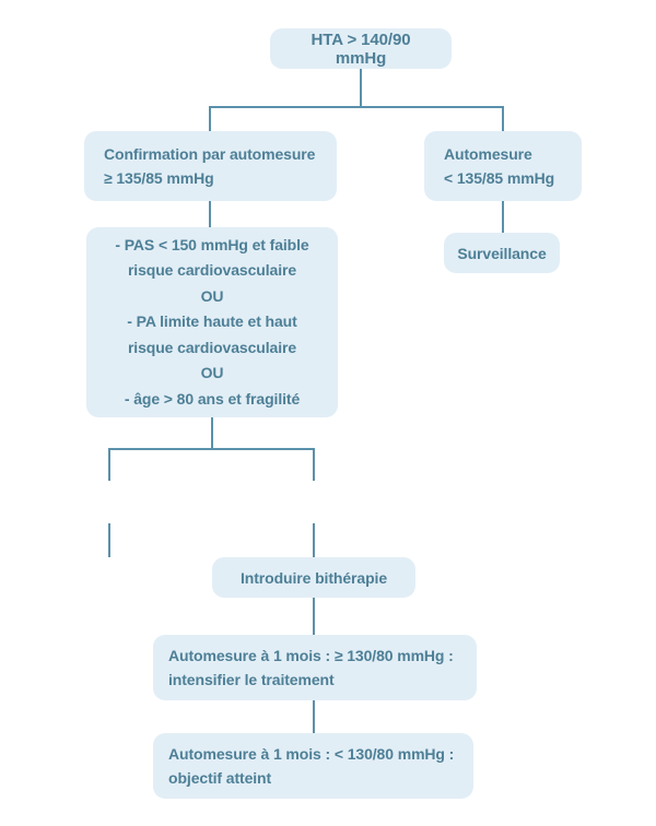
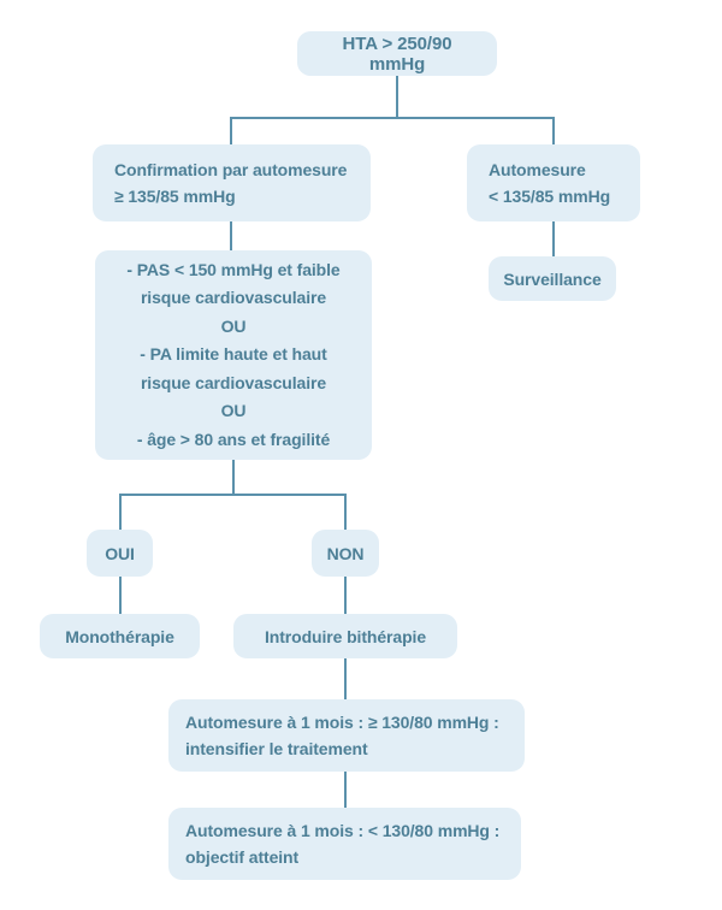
- HTA > 140/90 mmHg
+ HTA > 250/90 mmHg
  Confirmation par automesure
  ≥ 135/85 mmHg
  Automesure
  < 135/85 mmHg
  Surveillance
  - PAS < 150 mmHg et faible
  risque cardiovasculaire
  OU
  - PA limite haute et haut
  risque cardiovasculaire
  OU
  - âge > 80 ans et fragilité
+ OUI
+ NON
+ Monothérapie
  Introduire bithérapie
  Automesure à 1 mois : ≥ 130/80 mmHg :
  intensifier le traitement
  Automesure à 1 mois : < 130/80 mmHg :
  objectif atteint
